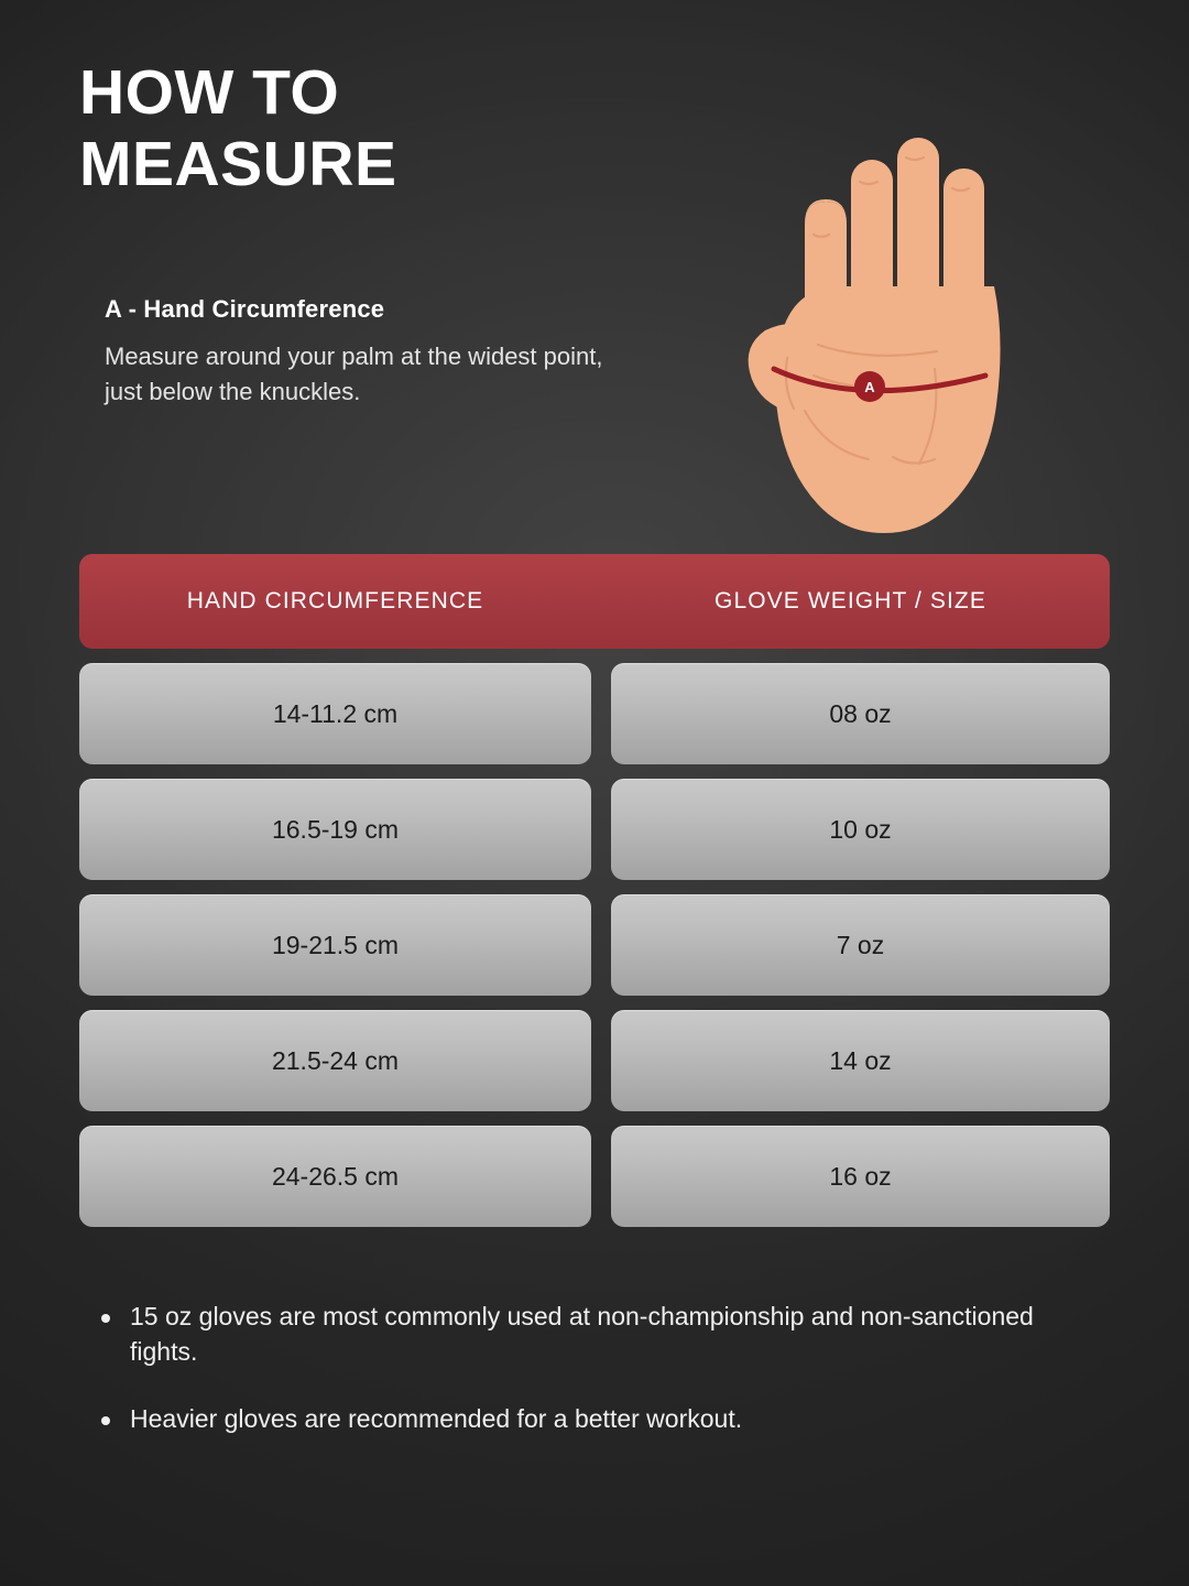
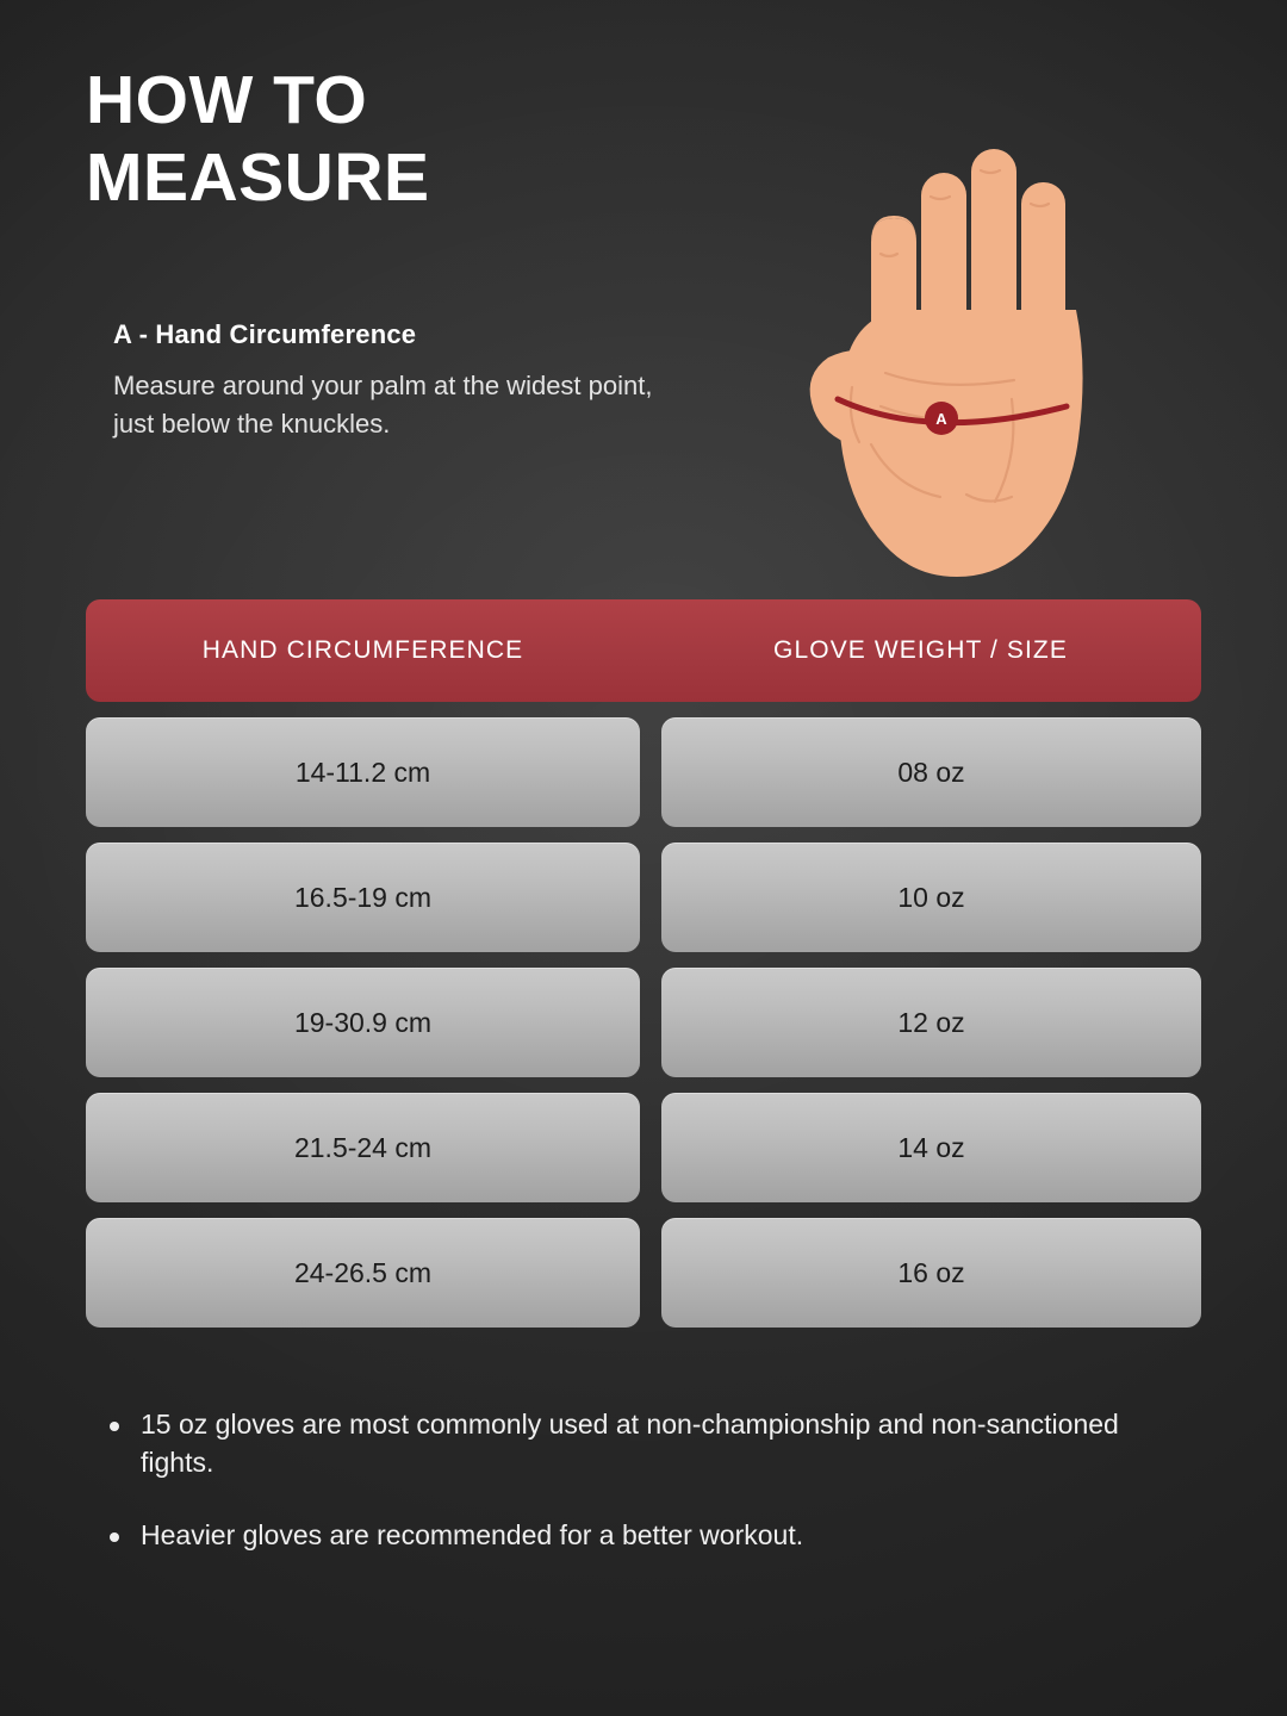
  HOW TO
  MEASURE
  A - Hand Circumference
  Measure around your palm at the widest point, just below the knuckles.
  A
  HAND CIRCUMFERENCE
  GLOVE WEIGHT / SIZE
  14-11.2 cm
  08 oz
  16.5-19 cm
  10 oz
- 19-21.5 cm
+ 19-30.9 cm
- 7 oz
+ 12 oz
  21.5-24 cm
  14 oz
  24-26.5 cm
  16 oz
  15 oz gloves are most commonly used at non-championship and non-sanctioned fights.
  Heavier gloves are recommended for a better workout.
